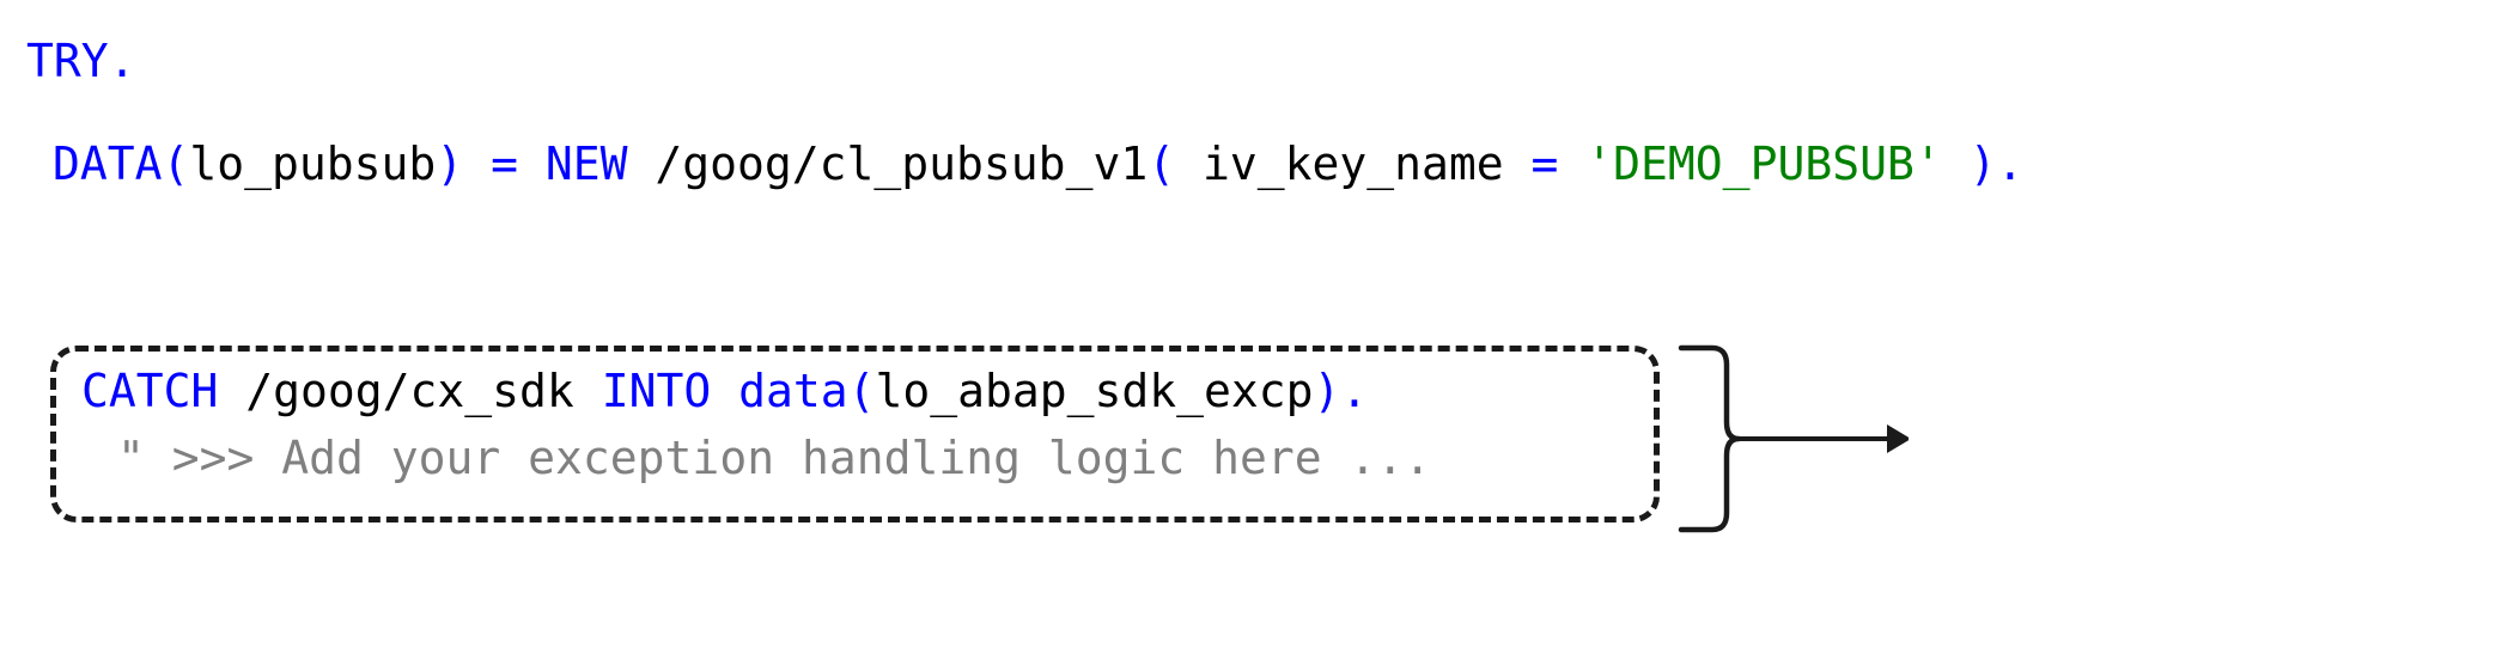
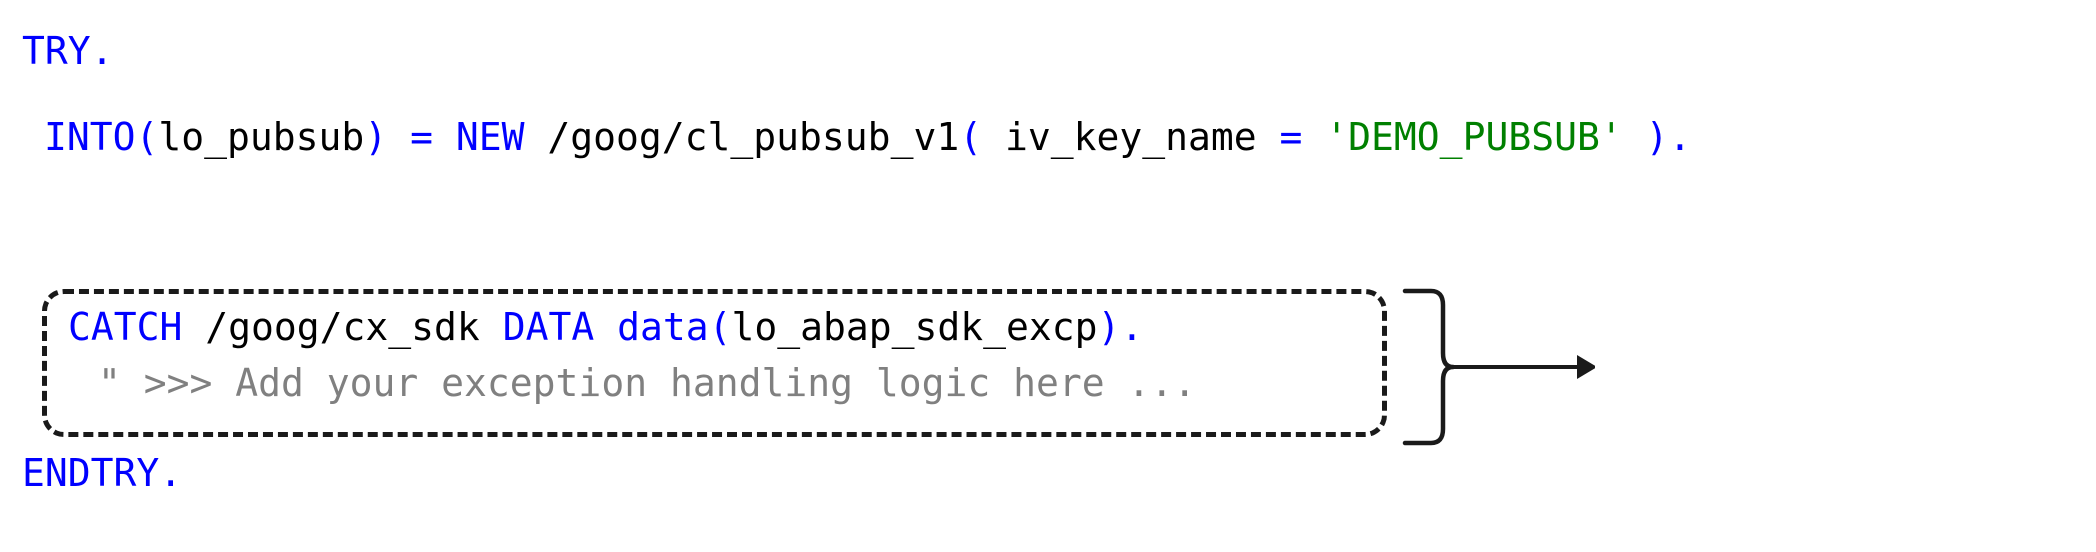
  TRY.
- DATA(lo_pubsub) = NEW /goog/cl_pubsub_v1( iv_key_name = 'DEMO_PUBSUB' ).
+ INTO(lo_pubsub) = NEW /goog/cl_pubsub_v1( iv_key_name = 'DEMO_PUBSUB' ).
- CATCH /goog/cx_sdk INTO data(lo_abap_sdk_excp).
+ CATCH /goog/cx_sdk DATA data(lo_abap_sdk_excp).
  " >>> Add your exception handling logic here ...
+ ENDTRY.
